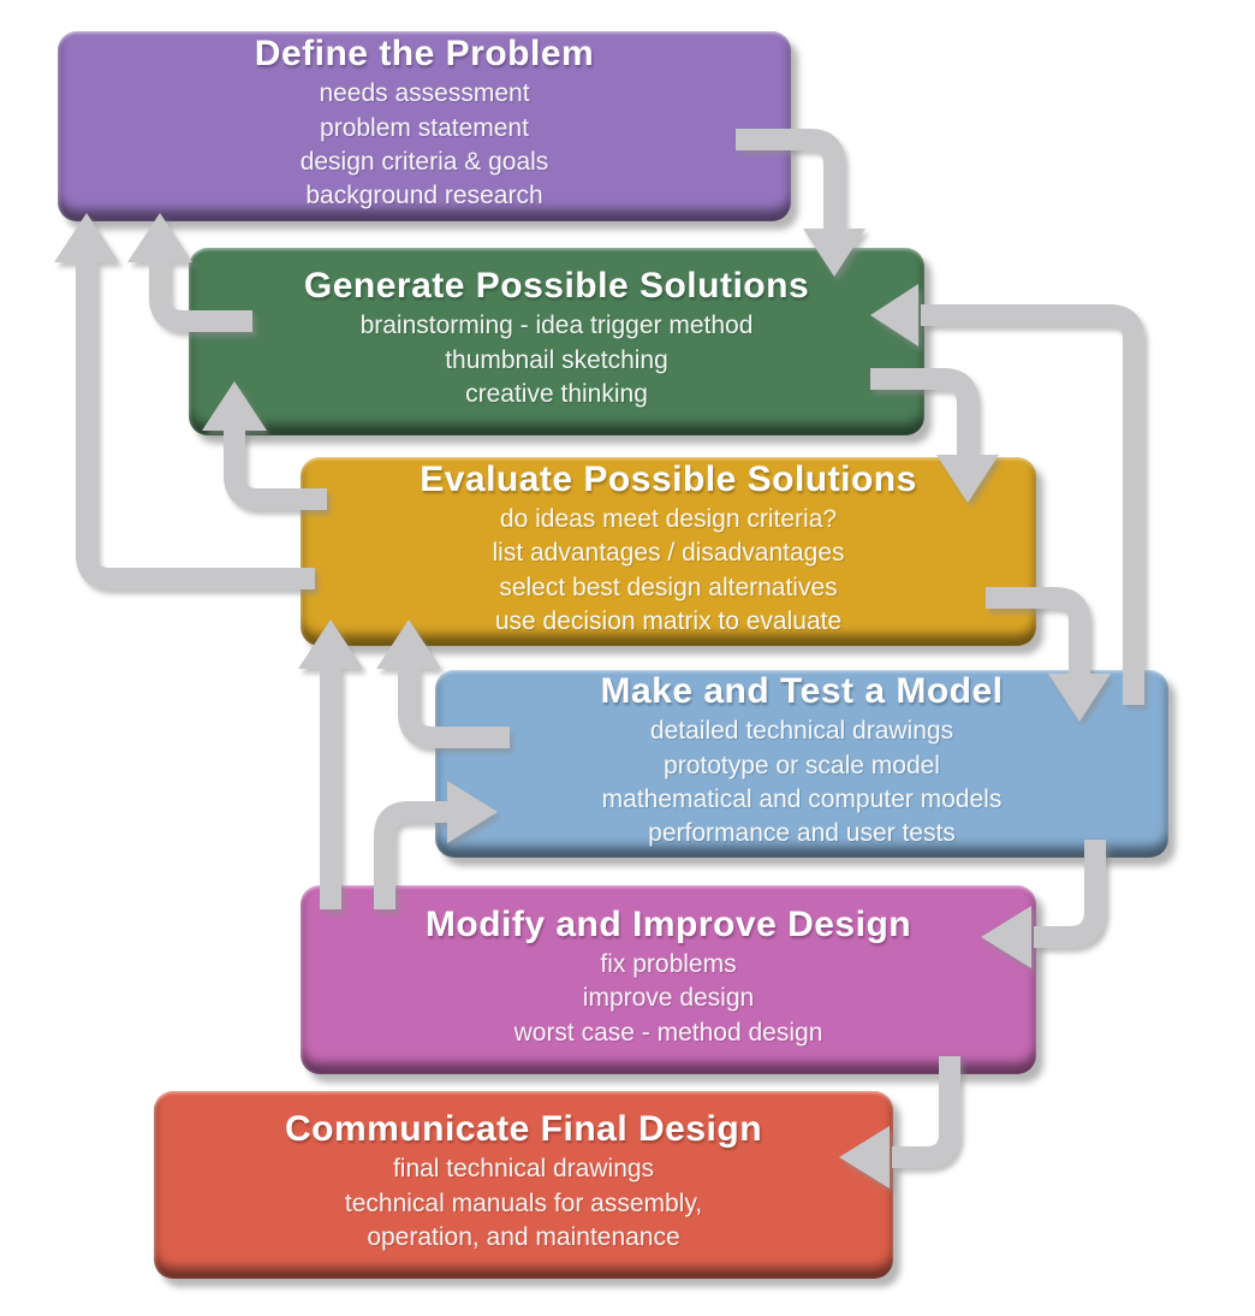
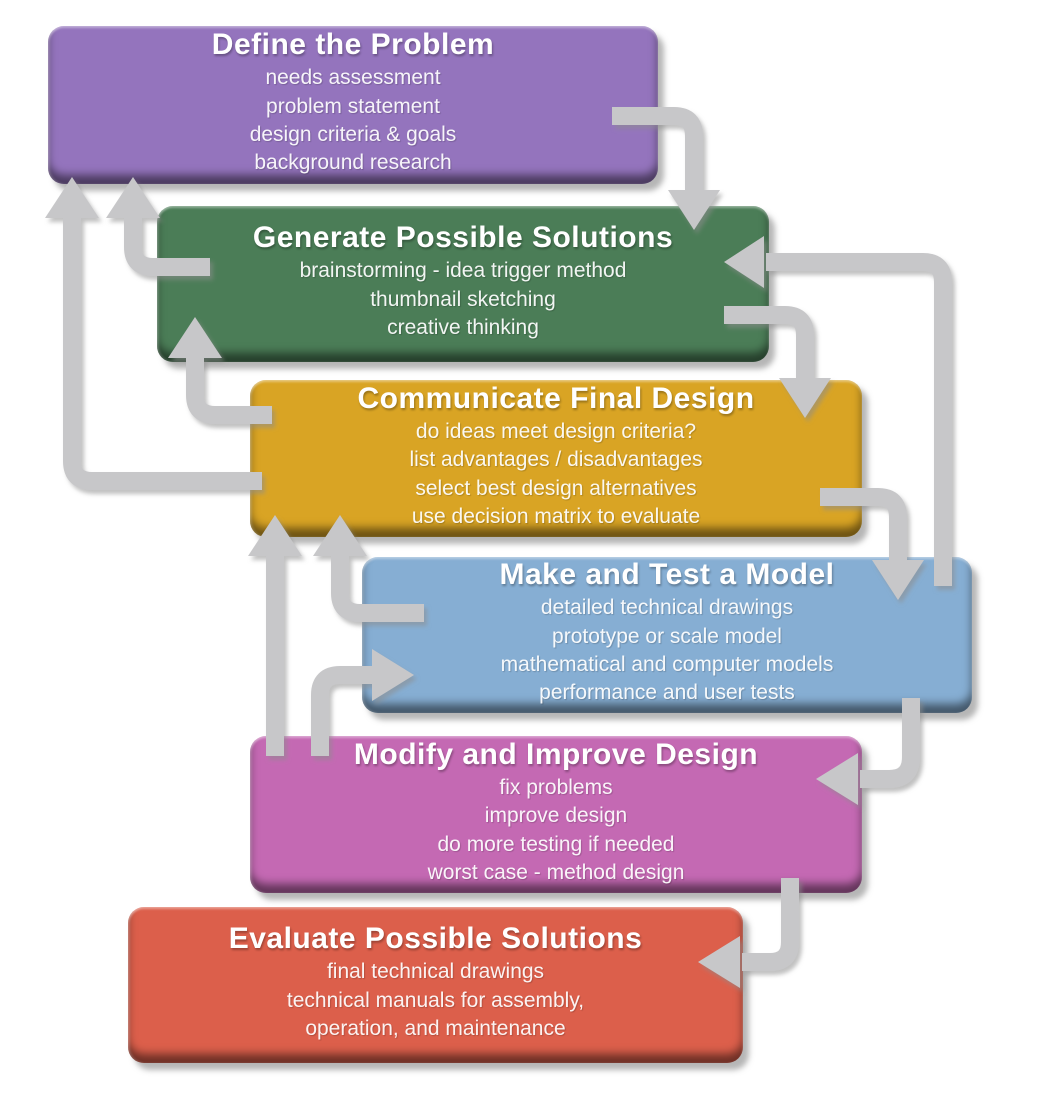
  Define the Problem
  needs assessment
  problem statement
  design criteria & goals
  background research
  Generate Possible Solutions
  brainstorming - idea trigger method
  thumbnail sketching
  creative thinking
- Evaluate Possible Solutions
+ Communicate Final Design
  do ideas meet design criteria?
  list advantages / disadvantages
  select best design alternatives
  use decision matrix to evaluate
  Make and Test a Model
  detailed technical drawings
  prototype or scale model
  mathematical and computer models
  performance and user tests
  Modify and Improve Design
  fix problems
  improve design
+ do more testing if needed
  worst case - method design
- Communicate Final Design
+ Evaluate Possible Solutions
  final technical drawings
  technical manuals for assembly,
  operation, and maintenance
